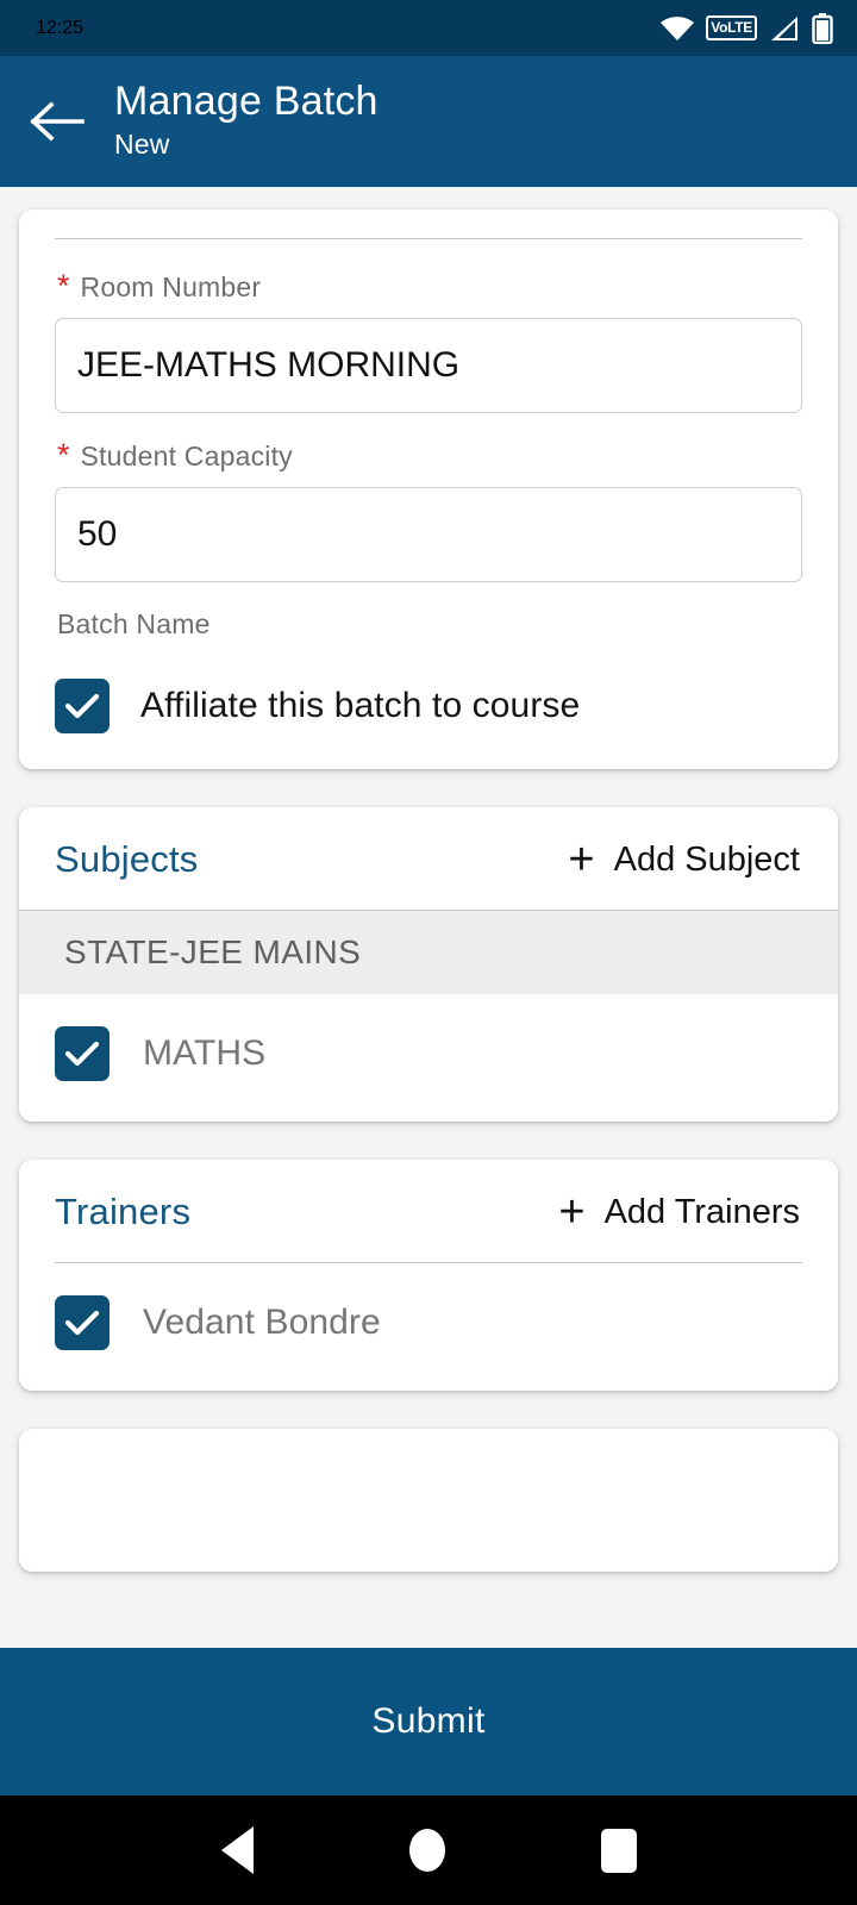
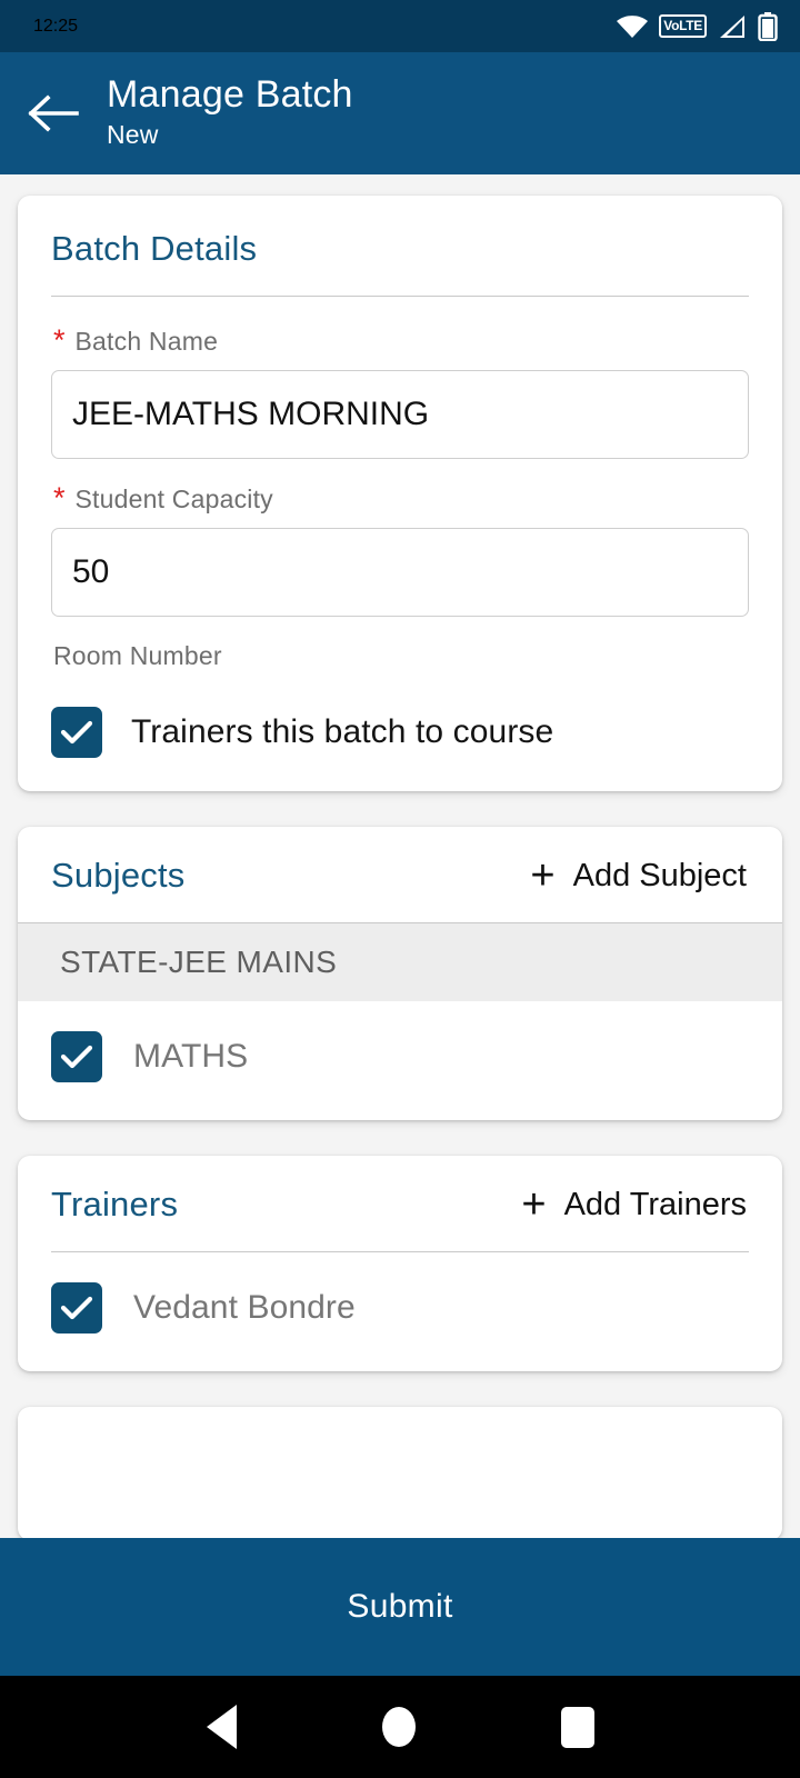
  12:25
  VoLTE
  Manage Batch
  New
+ Batch Details
  *
- Room Number
+ Batch Name
  JEE-MATHS MORNING
  *
  Student Capacity
  50
- Batch Name
+ Room Number
- Affiliate this batch to course
+ Trainers this batch to course
  Subjects
  +
  Add Subject
  STATE-JEE MAINS
  MATHS
  Trainers
  +
  Add Trainers
  Vedant Bondre
  Submit
